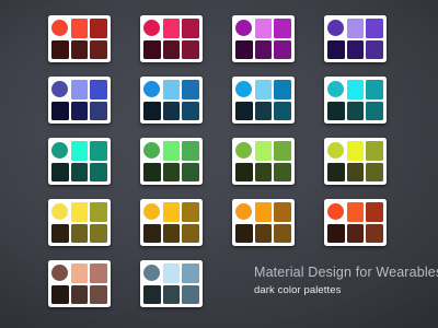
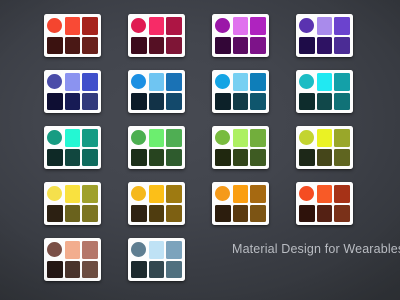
  Material Design for Wearable
- dark color palettes
